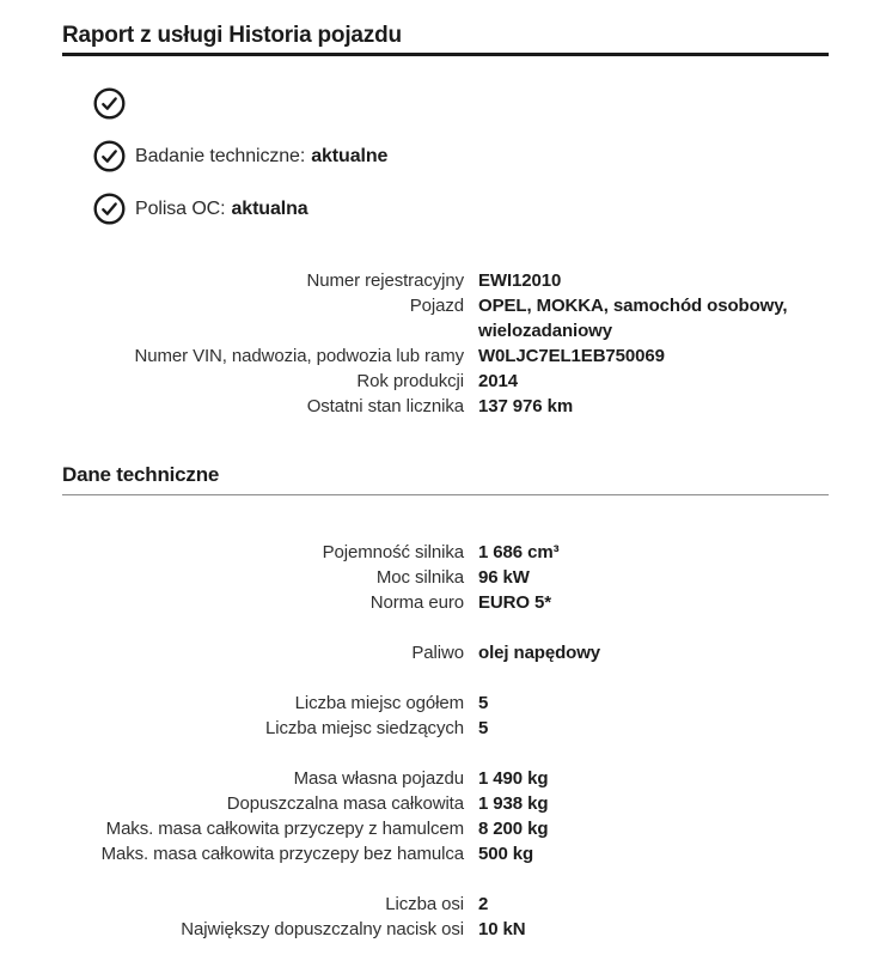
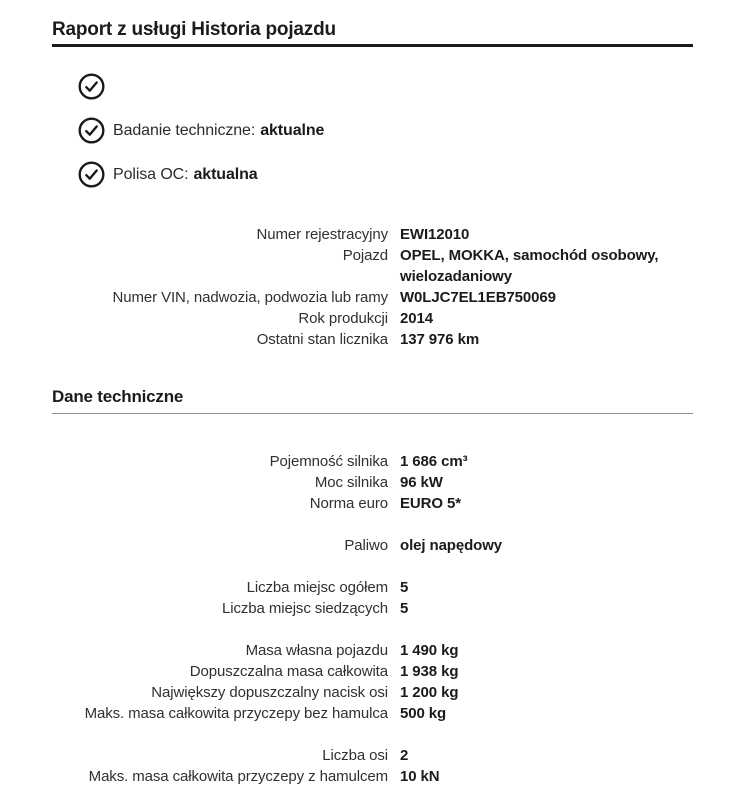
  Raport z usługi Historia pojazdu
  Badanie techniczne: aktualne
  Polisa OC: aktualna
  Numer rejestracyjny
  EWI12010
  Pojazd
  OPEL, MOKKA, samochód osobowy, wielozadaniowy
  Numer VIN, nadwozia, podwozia lub ramy
  W0LJC7EL1EB750069
  Rok produkcji
  2014
  Ostatni stan licznika
  137 976 km
  Dane techniczne
  Pojemność silnika
  1 686 cm³
  Moc silnika
  96 kW
  Norma euro
  EURO 5*
  Paliwo
  olej napędowy
  Liczba miejsc ogółem
  5
  Liczba miejsc siedzących
  5
  Masa własna pojazdu
  1 490 kg
  Dopuszczalna masa całkowita
  1 938 kg
- Maks. masa całkowita przyczepy z hamulcem
+ Największy dopuszczalny nacisk osi
- 8 200 kg
+ 1 200 kg
  Maks. masa całkowita przyczepy bez hamulca
  500 kg
  Liczba osi
  2
- Największy dopuszczalny nacisk osi
+ Maks. masa całkowita przyczepy z hamulcem
  10 kN
